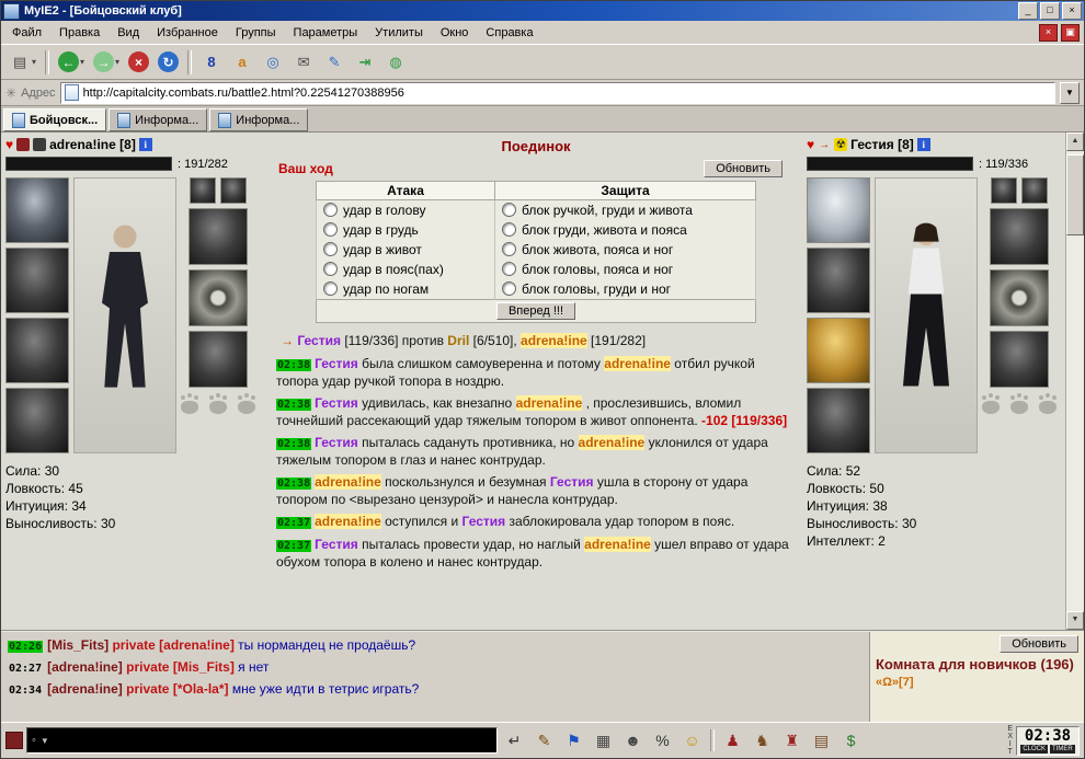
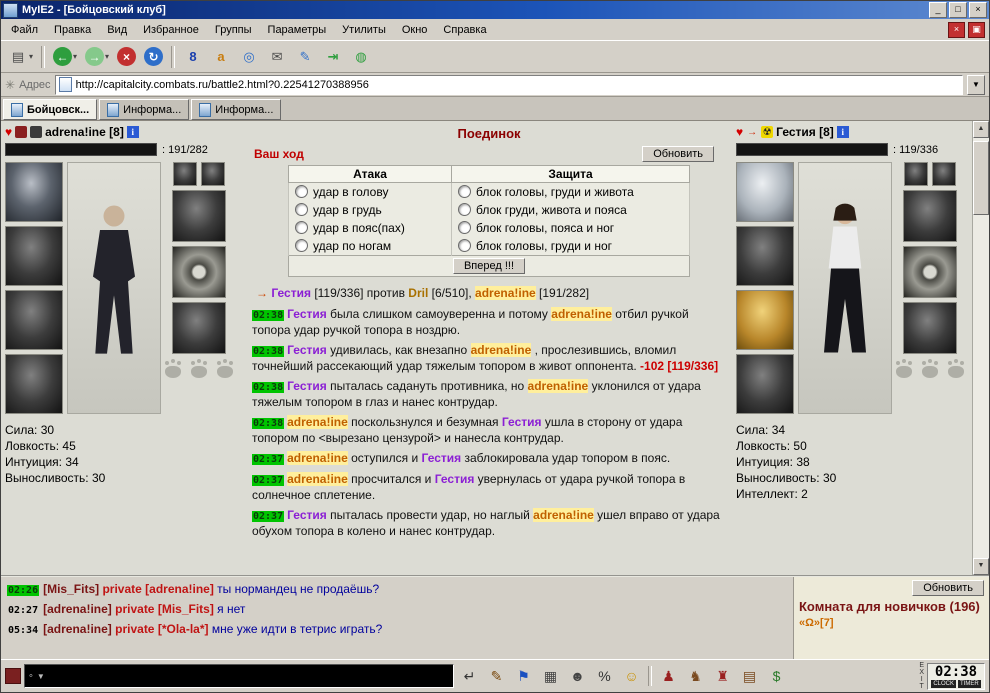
  MyIE2 - [Бойцовский клуб]
  _
  □
  ×
  Файл
  Правка
  Вид
  Избранное
  Группы
  Параметры
  Утилиты
  Окно
  Справка
  ×
  ▣
  ▤
  ▾
  ←
  ▾
  →
  ▾
  ×
  ↻
  8
  a
  ◎
  ✉
  ✎
  ⇥
  ◍
  ✳
  Адрес
  http://capitalcity.combats.ru/battle2.html?0.22541270388956
  ▼
  Бойцовск...
  Информа...
  Информа...
  ♥
  adrena!ine [8]
  i
  : 191/282
  Сила: 30
  Ловкость: 45
  Интуиция: 34
  Выносливость: 30
  Поединок
  Ваш ход
  Обновить
  Атака	Защита
- удар в голову	блок ручкой, груди и живота
+ удар в голову	блок головы, груди и живота
  удар в грудь	блок груди, живота и пояса
- удар в живот	блок живота, пояса и ног
  удар в пояс(пах)	блок головы, пояса и ног
  удар по ногам	блок головы, груди и ног
  Вперед !!!
  → Гестия [119/336] против Dril [6/510], adrena!ine [191/282]
  02:38 Гестия была слишком самоуверенна и потому adrena!ine отбил ручкой топора удар ручкой топора в ноздрю.
  02:38 Гестия удивилась, как внезапно adrena!ine , прослезившись, вломил точнейший рассекающий удар тяжелым топором в живот оппонента. -102 [119/336]
  02:38 Гестия пыталась садануть противника, но adrena!ine уклонился от удара тяжелым топором в глаз и нанес контрудар.
  02:38 adrena!ine поскользнулся и безумная Гестия ушла в сторону от удара топором по <вырезано цензурой> и нанесла контрудар.
  02:37 adrena!ine оступился и Гестия заблокировала удар топором в пояс.
+ 02:37 adrena!ine просчитался и Гестия увернулась от удара ручкой топора в солнечное сплетение.
  02:37 Гестия пыталась провести удар, но наглый adrena!ine ушел вправо от удара обухом топора в колено и нанес контрудар.
  ♥
  →
  ☢
  Гестия [8]
  i
  : 119/336
- Сила: 52
+ Сила: 34
  Ловкость: 50
  Интуиция: 38
  Выносливость: 30
  Интеллект: 2
  02:26 [Mis_Fits] private [adrena!ine] ты нормандец не продаёшь?
  02:27 [adrena!ine] private [Mis_Fits] я нет
- 02:34 [adrena!ine] private [*Ola-la*] мне уже идти в тетрис играть?
+ 05:34 [adrena!ine] private [*Ola-la*] мне уже идти в тетрис играть?
  Обновить
  Комната для новичков (196)
  «Ω»[7]
  ◦
  ▼
  ↵
  ✎
  ⚑
  ▦
  ☻
  %
  ☺
  ♟
  ♞
  ♜
  ▤
  $
  02:38
